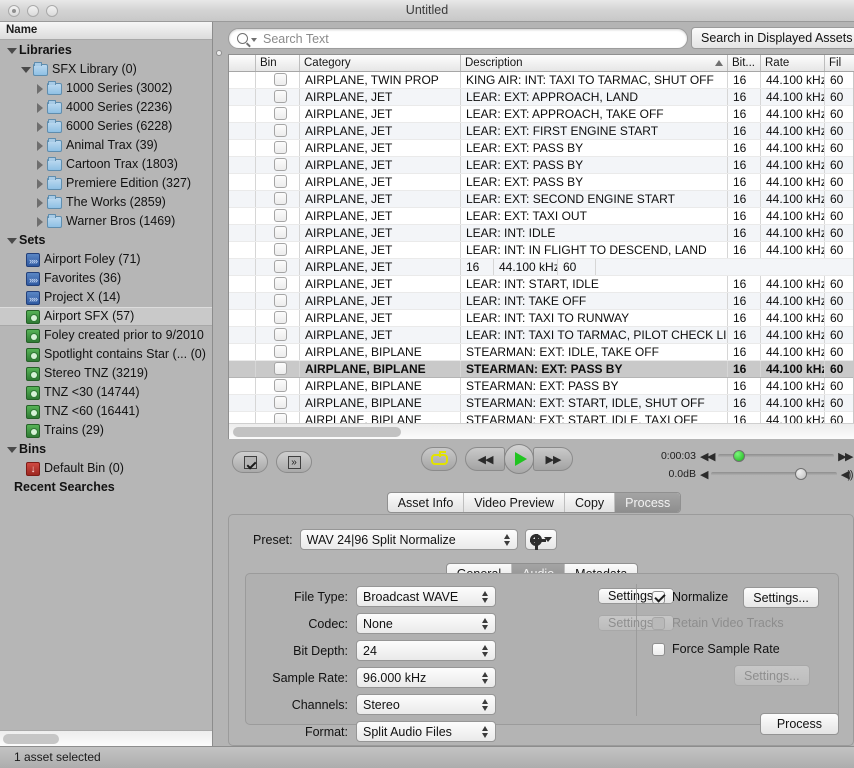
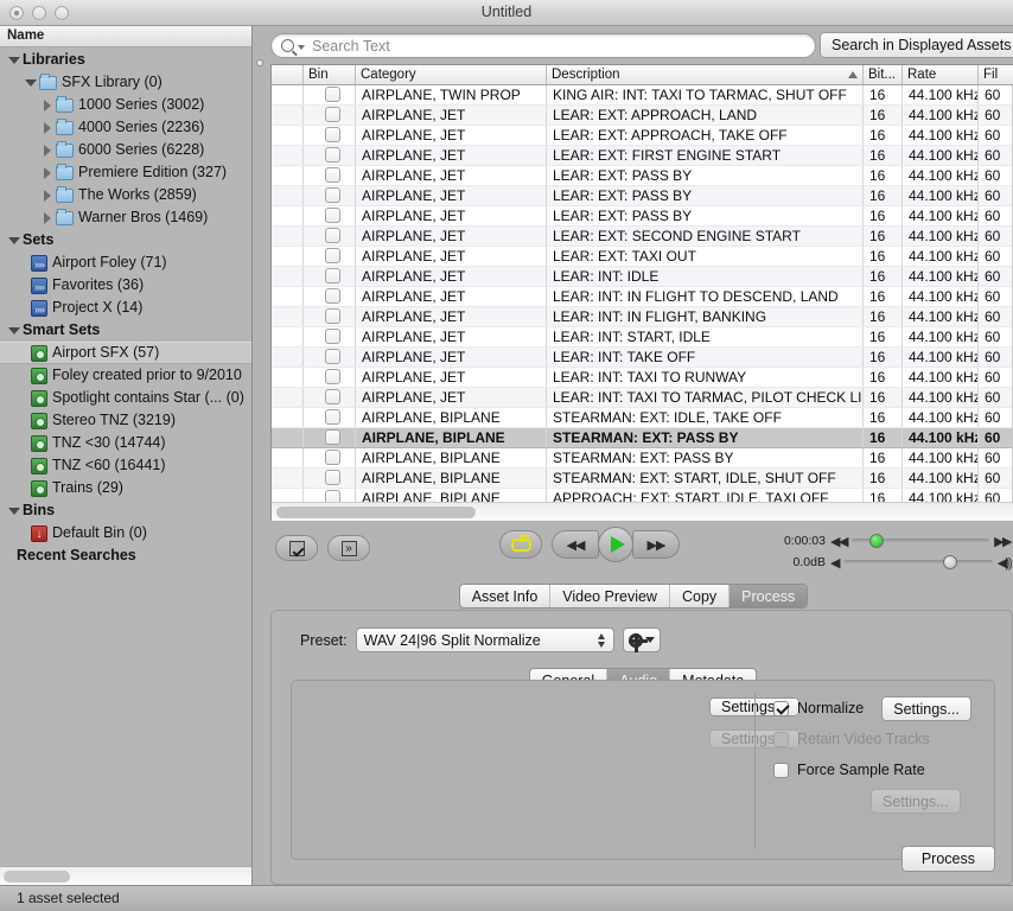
  Untitled
  Name
  Libraries
  SFX Library (0)
  1000 Series (3002)
  4000 Series (2236)
  6000 Series (6228)
- Animal Trax (39)
- Cartoon Trax (1803)
  Premiere Edition (327)
  The Works (2859)
  Warner Bros (1469)
  Sets
  »»
  Airport Foley (71)
  »»
  Favorites (36)
  »»
  Project X (14)
+ Smart Sets
  Airport SFX (57)
  Foley created prior to 9/2010
  Spotlight contains Star (... (0)
  Stereo TNZ (3219)
  TNZ <30 (14744)
  TNZ <60 (16441)
  Trains (29)
  Bins
  ↓
  Default Bin (0)
  Recent Searches
  Search Text
  Search in Displayed Assets
  Bin
  Category
  Description
  Bit...
  Rate
  Fil
  AIRPLANE, TWIN PROP
  KING AIR: INT: TAXI TO TARMAC, SHUT OFF
  16
  44.100 kHz
  60
  AIRPLANE, JET
  LEAR: EXT: APPROACH, LAND
  16
  44.100 kHz
  60
  AIRPLANE, JET
  LEAR: EXT: APPROACH, TAKE OFF
  16
  44.100 kHz
  60
  AIRPLANE, JET
  LEAR: EXT: FIRST ENGINE START
  16
  44.100 kHz
  60
  AIRPLANE, JET
  LEAR: EXT: PASS BY
  16
  44.100 kHz
  60
  AIRPLANE, JET
  LEAR: EXT: PASS BY
  16
  44.100 kHz
  60
  AIRPLANE, JET
  LEAR: EXT: PASS BY
  16
  44.100 kHz
  60
  AIRPLANE, JET
  LEAR: EXT: SECOND ENGINE START
  16
  44.100 kHz
  60
  AIRPLANE, JET
  LEAR: EXT: TAXI OUT
  16
  44.100 kHz
  60
  AIRPLANE, JET
  LEAR: INT: IDLE
  16
  44.100 kHz
  60
  AIRPLANE, JET
  LEAR: INT: IN FLIGHT TO DESCEND, LAND
  16
  44.100 kHz
  60
  AIRPLANE, JET
+ LEAR: INT: IN FLIGHT, BANKING
  16
  44.100 kHz
  60
  AIRPLANE, JET
  LEAR: INT: START, IDLE
  16
  44.100 kHz
  60
  AIRPLANE, JET
  LEAR: INT: TAKE OFF
  16
  44.100 kHz
  60
  AIRPLANE, JET
  LEAR: INT: TAXI TO RUNWAY
  16
  44.100 kHz
  60
  AIRPLANE, JET
  LEAR: INT: TAXI TO TARMAC, PILOT CHECK LI
  16
  44.100 kHz
  60
  AIRPLANE, BIPLANE
  STEARMAN: EXT: IDLE, TAKE OFF
  16
  44.100 kHz
  60
  AIRPLANE, BIPLANE
  STEARMAN: EXT: PASS BY
  16
  44.100 kHz
  60
  AIRPLANE, BIPLANE
  STEARMAN: EXT: PASS BY
  16
  44.100 kHz
  60
  AIRPLANE, BIPLANE
  STEARMAN: EXT: START, IDLE, SHUT OFF
  16
  44.100 kHz
  60
  AIRPLANE, BIPLANE
- STEARMAN: EXT: START, IDLE, TAXI OFF
+ APPROACH: EXT: START, IDLE, TAXI OFF
  16
  44.100 kHz
  60
  »
  ◀◀
  ▶▶
  0:00:03
  ◀◀
  ▶▶
  0.0dB
  ◀
  ◀))
  Asset Info
  Video Preview
  Copy
  Process
  Preset:
  WAV 24|96 Split Normalize
- File Type:
- Broadcast WAVE
- Codec:
- None
- Bit Depth:
- 24
- Sample Rate:
- 96.000 kHz
- Channels:
- Stereo
- Format:
- Split Audio Files
  Normalize
  Settings...
  Retain Video Tracks
  Force Sample Rate
  Settings...
  Process
  1 asset selected
